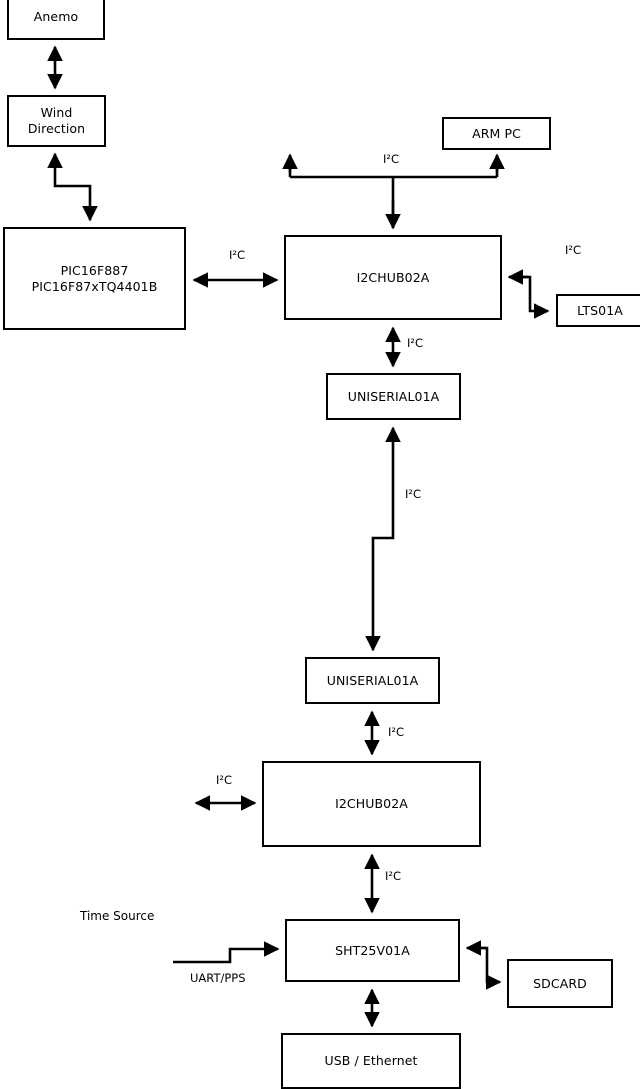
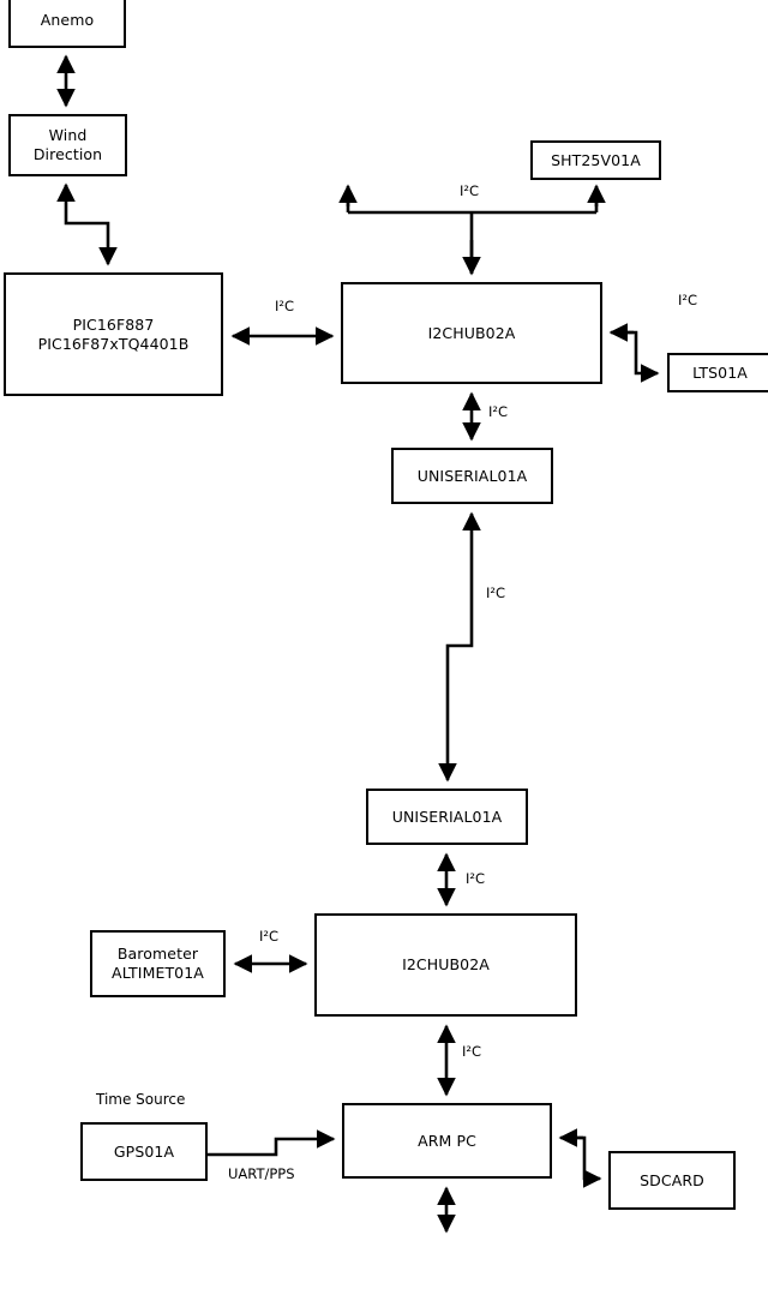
  Anemo
  Wind
  Direction
  PIC16F887
  PIC16F87xTQ4401B
- ARM PC
+ SHT25V01A
  I2CHUB02A
  LTS01A
  UNISERIAL01A
  UNISERIAL01A
  I2CHUB02A
+ Barometer
+ ALTIMET01A
+ GPS01A
- SHT25V01A
+ ARM PC
  SDCARD
- USB / Ethernet
  I²C
  I²C
  I²C
  I²C
  I²C
  I²C
  I²C
  I²C
  UART/PPS
  Time Source
